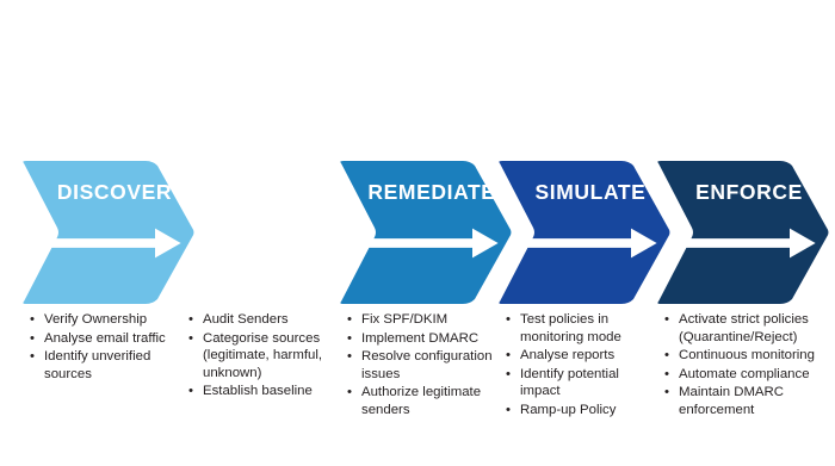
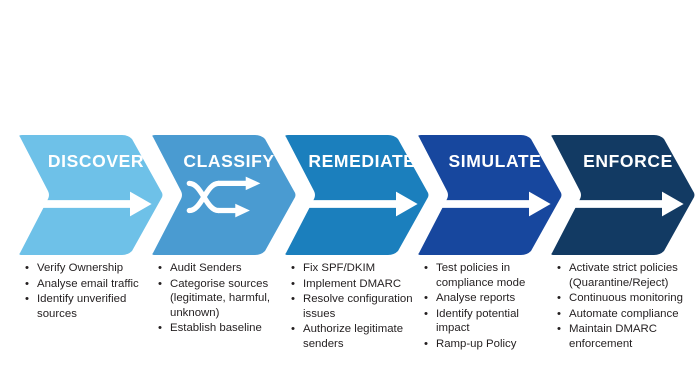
  DISCOVER
+ CLASSIFY
  REMEDIATE
  SIMULATE
  ENFORCE
  Verify Ownership
  Analyse email traffic
  Identify unverified sources
  Audit Senders
  Categorise sources (legitimate, harmful, unknown)
  Establish baseline
  Fix SPF/DKIM
  Implement DMARC
  Resolve configuration issues
  Authorize legitimate senders
- Test policies in monitoring mode
+ Test policies in compliance mode
  Analyse reports
  Identify potential impact
  Ramp-up Policy
  Activate strict policies (Quarantine/Reject)
  Continuous monitoring
  Automate compliance
  Maintain DMARC enforcement
